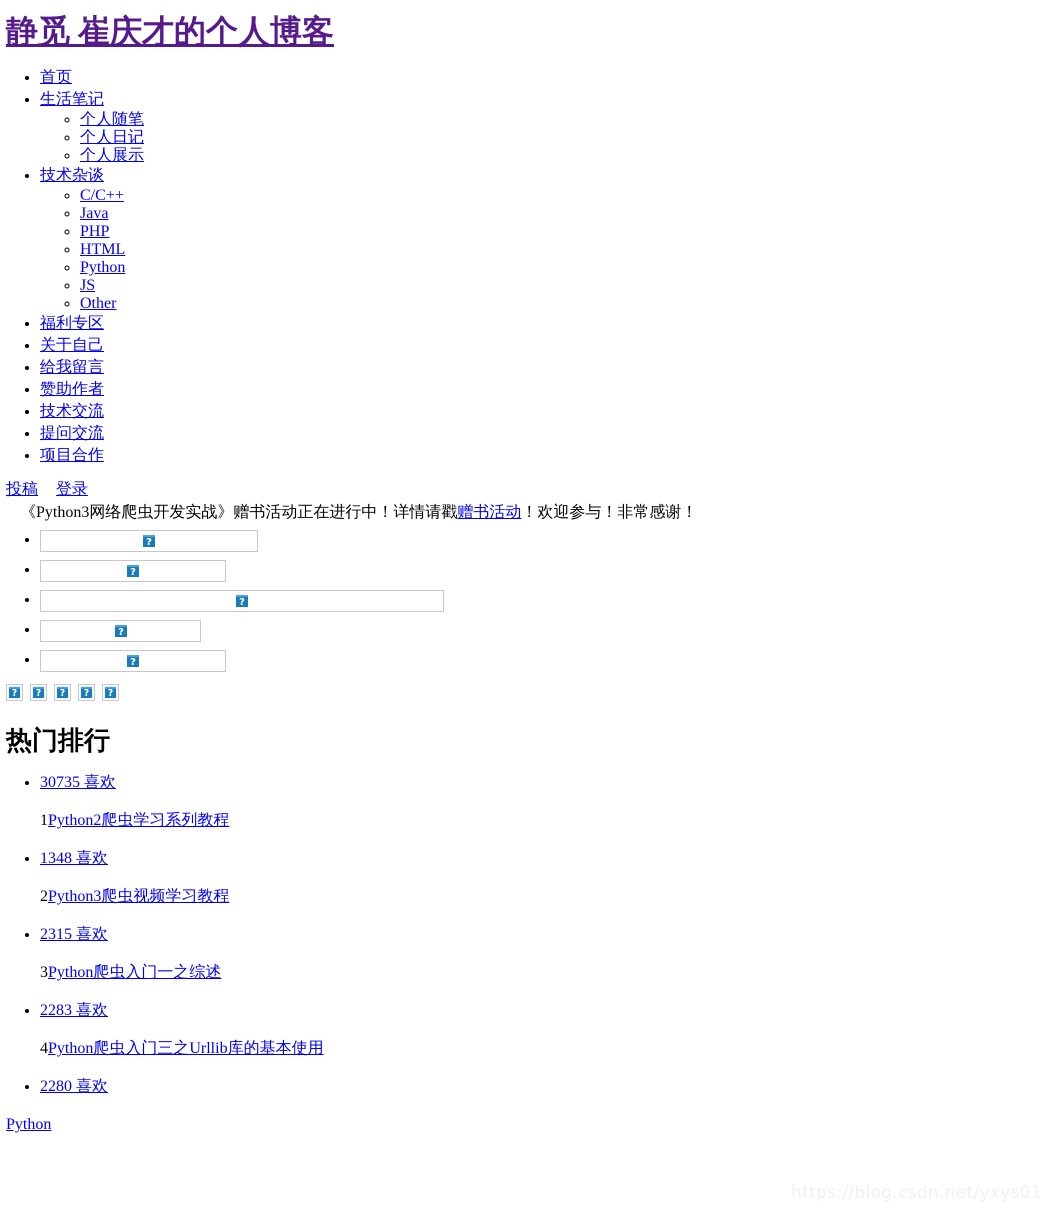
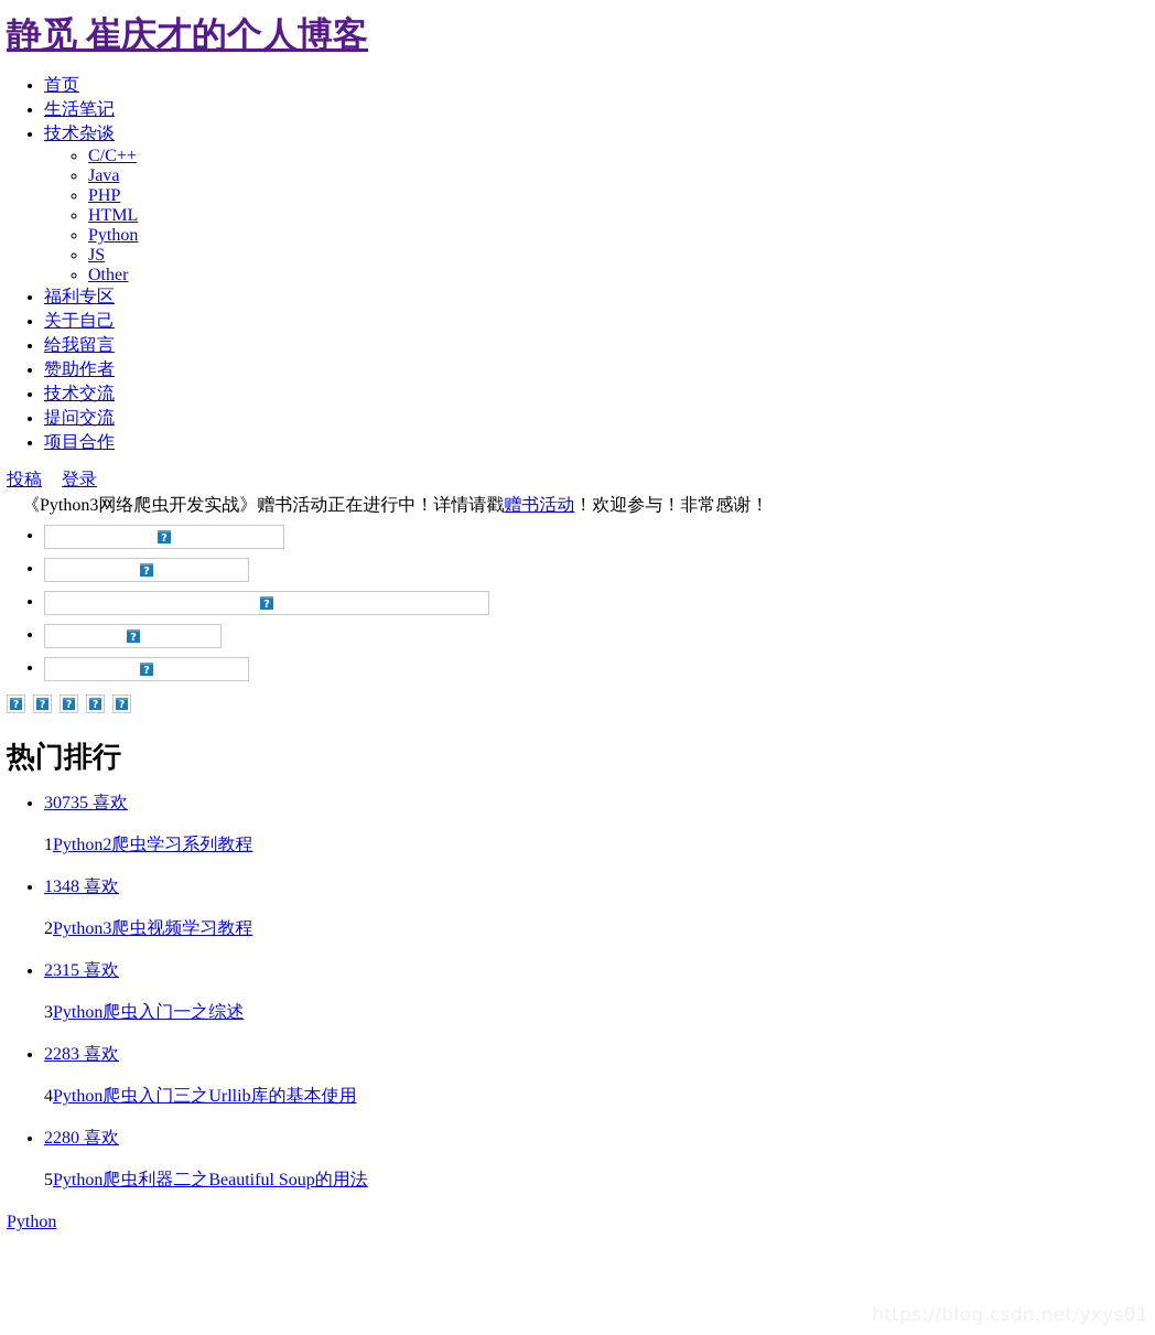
  静觅 崔庆才的个人博客
  首页
  生活笔记
- 个人随笔
- 个人日记
- 个人展示
  技术杂谈
  C/C++
  Java
  PHP
  HTML
  Python
  JS
  Other
  福利专区
  关于自己
  给我留言
  赞助作者
  技术交流
  提问交流
  项目合作
  投稿 登录
  《Python3网络爬虫开发实战》赠书活动正在进行中！详情请戳赠书活动！欢迎参与！非常感谢！
  ?
  ?
  ?
  ?
  ?
  ?
  ?
  ?
  ?
  ?
  热门排行
  30735 喜欢
  1Python2爬虫学习系列教程
  1348 喜欢
  2Python3爬虫视频学习教程
  2315 喜欢
  3Python爬虫入门一之综述
  2283 喜欢
  4Python爬虫入门三之Urllib库的基本使用
  2280 喜欢
+ 5Python爬虫利器二之Beautiful Soup的用法
  Python
